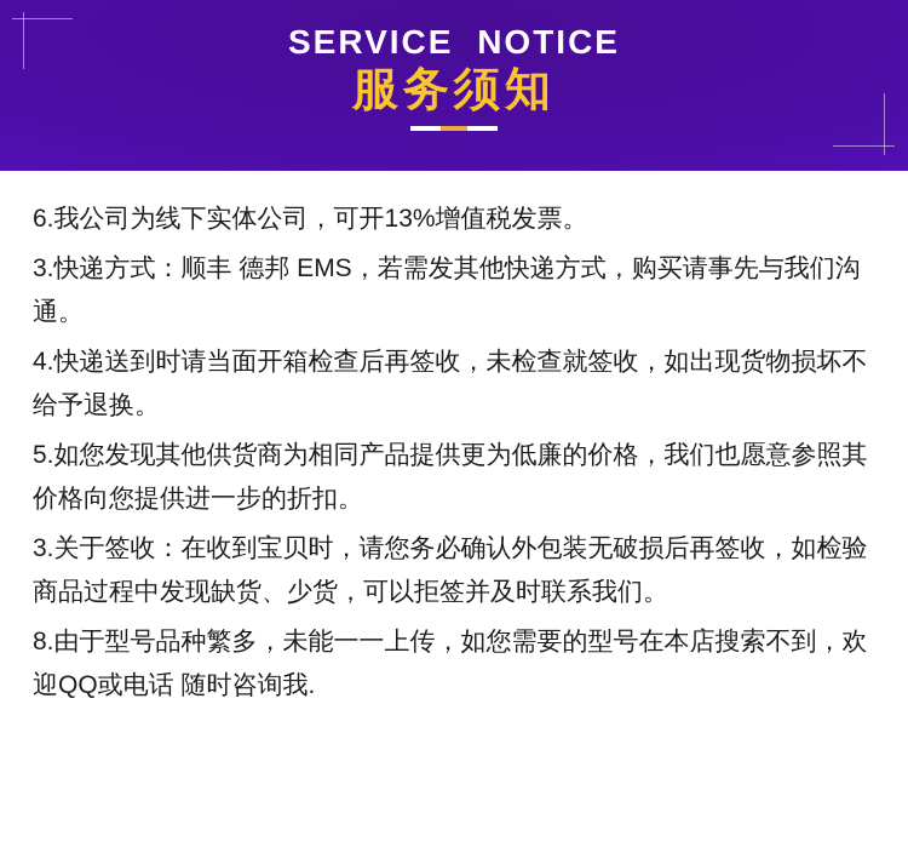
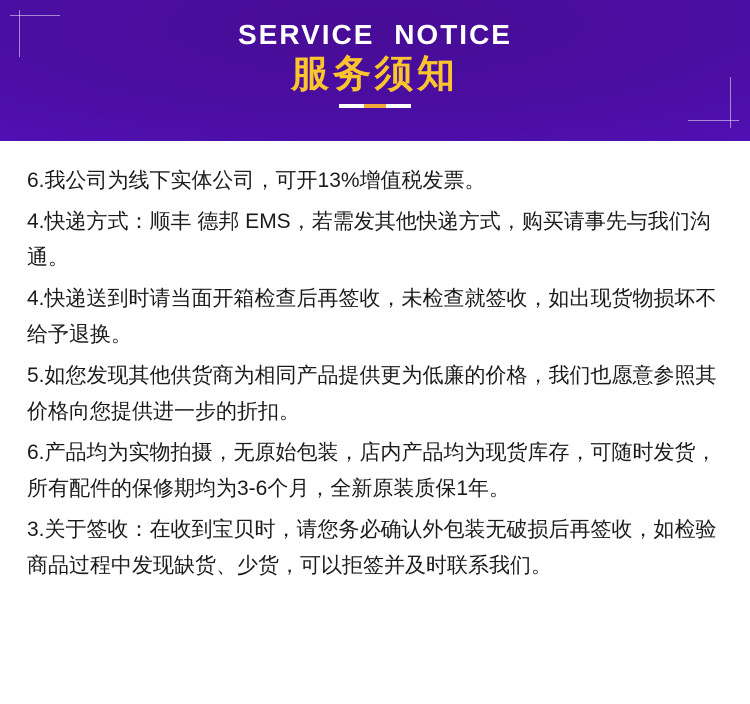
  SERVICE NOTICE
  服务须知
  6.我公司为线下实体公司，可开13%增值税发票。
- 3.快递方式：顺丰 德邦 EMS，若需发其他快递方式，购买请事先与我们沟通。
+ 4.快递方式：顺丰 德邦 EMS，若需发其他快递方式，购买请事先与我们沟通。
  4.快递送到时请当面开箱检查后再签收，未检查就签收，如出现货物损坏不给予退换。
  5.如您发现其他供货商为相同产品提供更为低廉的价格，我们也愿意参照其价格向您提供进一步的折扣。
+ 6.产品均为实物拍摄，无原始包装，店内产品均为现货库存，可随时发货，所有配件的保修期均为3-6个月，全新原装质保1年。
  3.关于签收：在收到宝贝时，请您务必确认外包装无破损后再签收，如检验商品过程中发现缺货、少货，可以拒签并及时联系我们。
- 8.由于型号品种繁多，未能一一上传，如您需要的型号在本店搜索不到，欢迎QQ或电话 随时咨询我.
